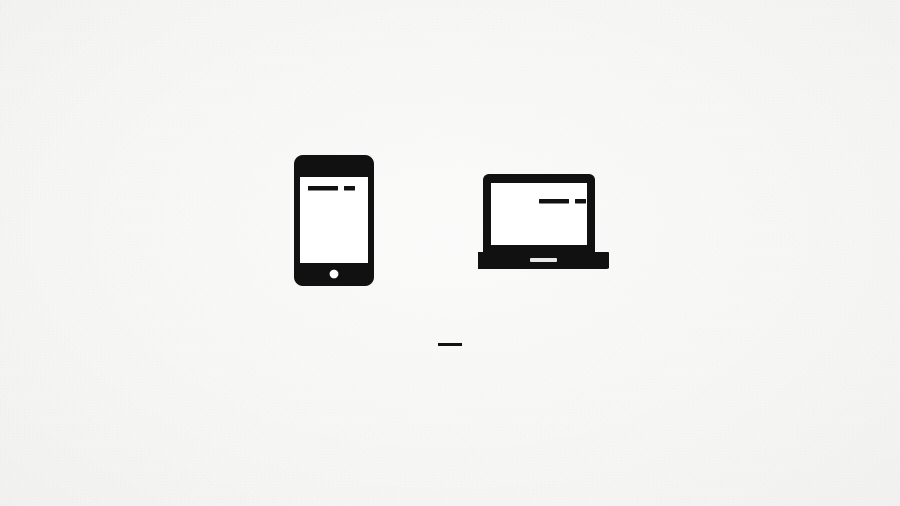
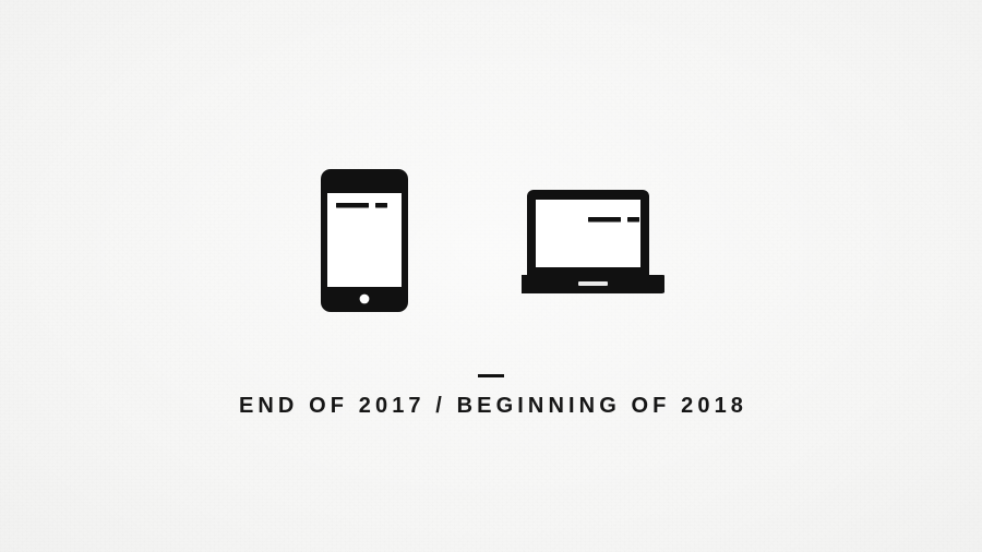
+ END OF 2017 / BEGINNING OF 2018
